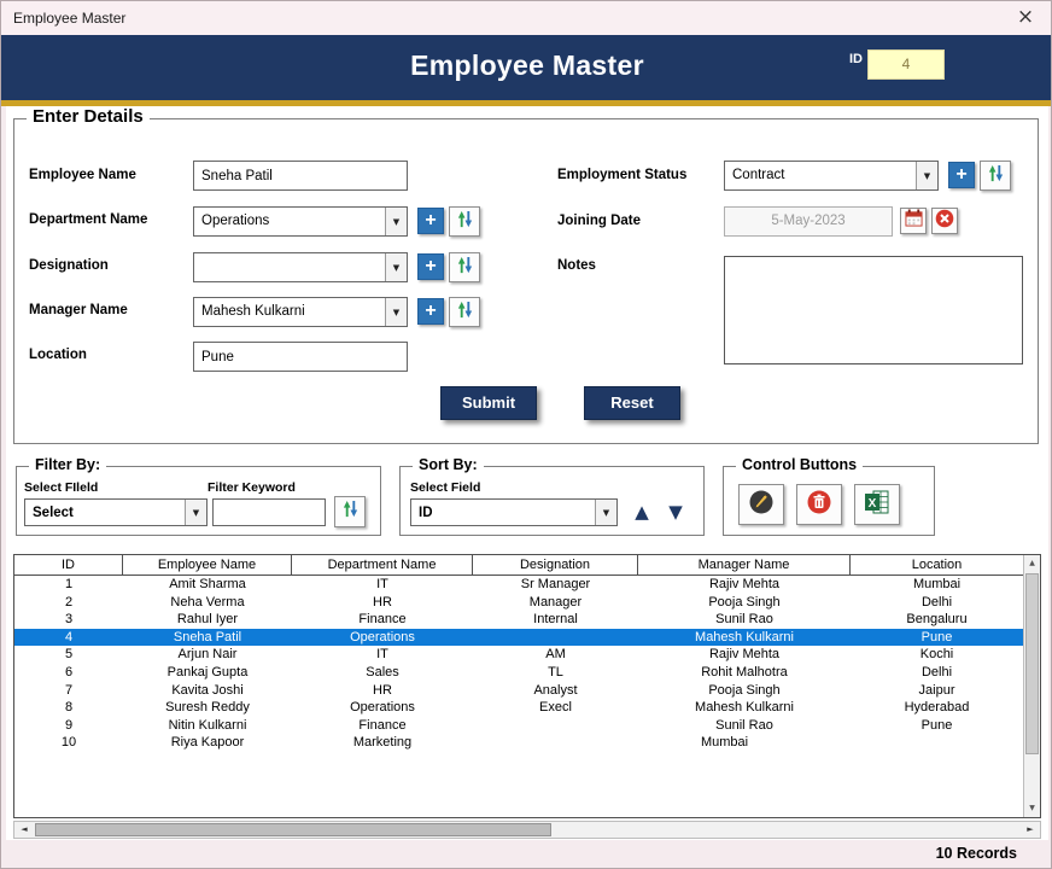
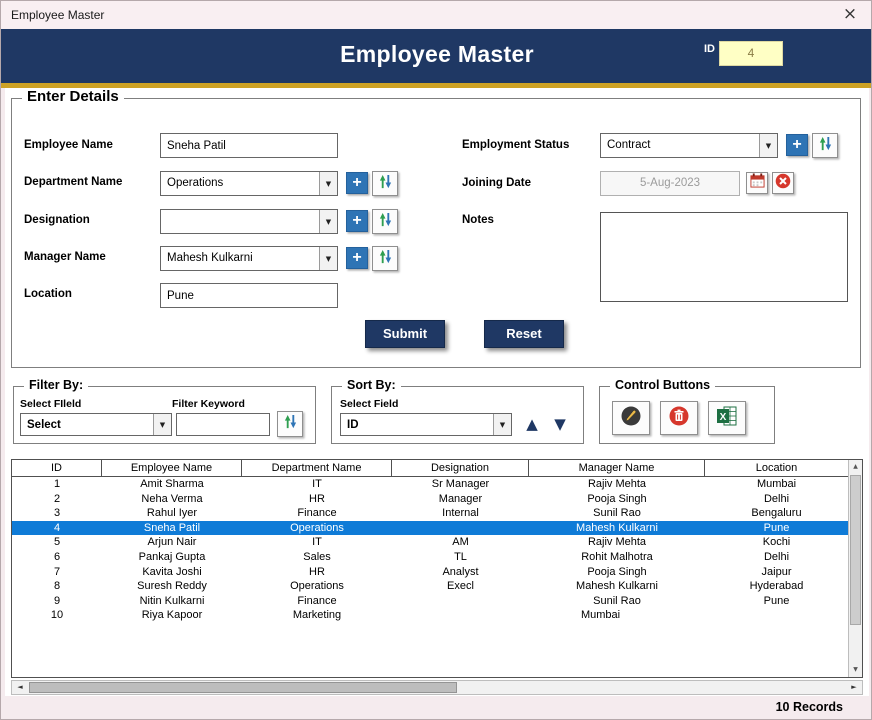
  Employee Master
  ×
  Employee Master
  ID
  4
  Enter Details
  Employee Name
  Sneha Patil
  Department Name
  Operations
  ▼
  +
  Designation
  ▼
  +
  Manager Name
  Mahesh Kulkarni
  ▼
  +
  Location
  Pune
  Employment Status
  Contract
  ▼
  +
  Joining Date
- 5-May-2023
+ 5-Aug-2023
  Notes
  Submit
  Reset
  Filter By:
  Select FIleld
  Filter Keyword
  Select
  ▼
  Sort By:
  Select Field
  ID
  ▼
  ▲
  ▼
  Control Buttons
  X
  ID
  Employee Name
  Department Name
  Designation
  Manager Name
  Location
  1
  Amit Sharma
  IT
  Sr Manager
  Rajiv Mehta
  Mumbai
  2
  Neha Verma
  HR
  Manager
  Pooja Singh
  Delhi
  3
  Rahul Iyer
  Finance
  Internal
  Sunil Rao
  Bengaluru
  4
  Sneha Patil
  Operations
  Mahesh Kulkarni
  Pune
  5
  Arjun Nair
  IT
  AM
  Rajiv Mehta
  Kochi
  6
  Pankaj Gupta
  Sales
  TL
  Rohit Malhotra
  Delhi
  7
  Kavita Joshi
  HR
  Analyst
  Pooja Singh
  Jaipur
  8
  Suresh Reddy
  Operations
  Execl
  Mahesh Kulkarni
  Hyderabad
  9
  Nitin Kulkarni
  Finance
  Sunil Rao
  Pune
  10
  Riya Kapoor
  Marketing
  Mumbai
  ◄
  ►
  10 Records
